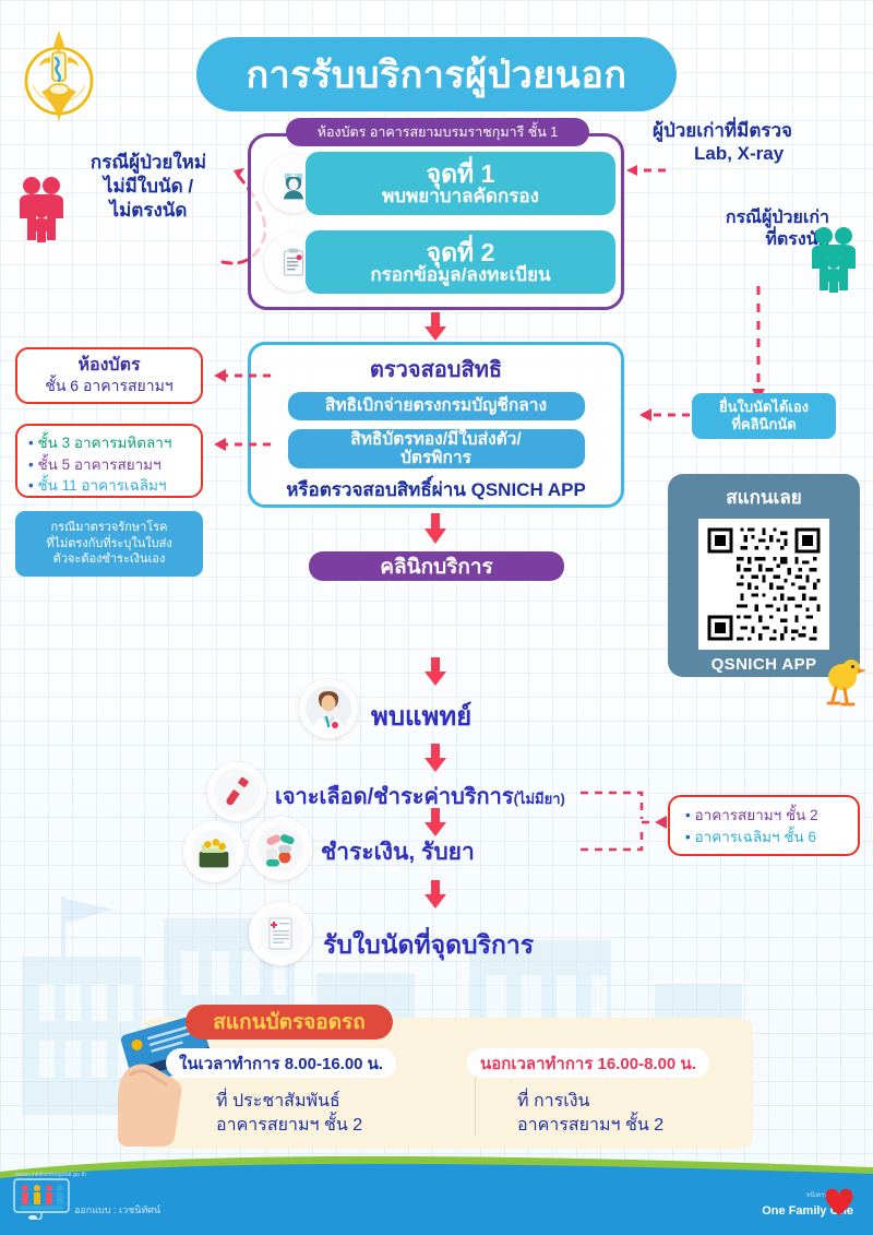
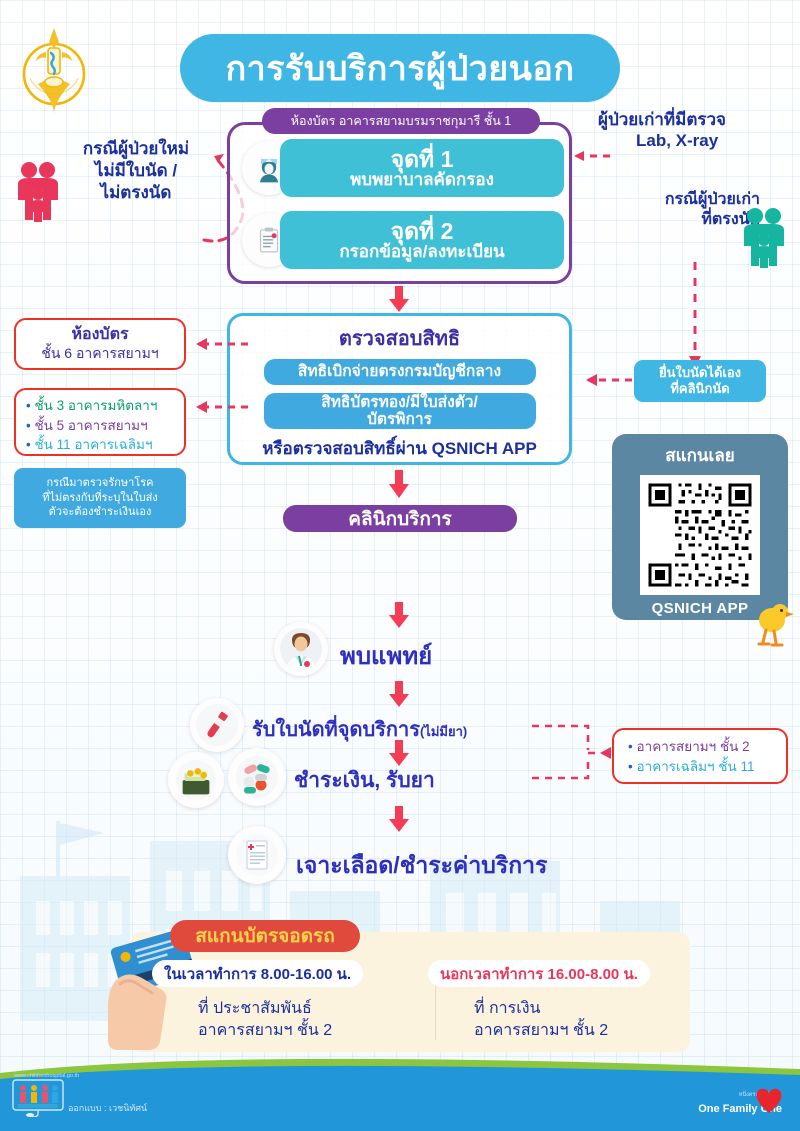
  การรับบริการผู้ป่วยนอก
  กรณีผู้ป่วยใหม่
  ไม่มีใบนัด /
  ไม่ตรงนัด
  ผู้ป่วยเก่าที่มีตรวจ
  Lab, X-ray
  กรณีผู้ป่วยเก่า
  ที่ตรงนั
  จุดที่ 1
  พบพยาบาลคัดกรอง
  จุดที่ 2
  กรอกข้อมูล/ลงทะเบียน
  ห้องบัตร อาคารสยามบรมราชกุมารี ชั้น 1
  ตรวจสอบสิทธิ
  สิทธิเบิกจ่ายตรงกรมบัญชีกลาง
  สิทธิบัตรทอง/มีใบส่งตัว/
  บัตรพิการ
  หรือตรวจสอบสิทธิ์ผ่าน QSNICH APP
  ห้องบัตร
  ชั้น 6 อาคารสยามฯ
  • ชั้น 3 อาคารมหิตลาฯ
  • ชั้น 5 อาคารสยามฯ
  • ชั้น 11 อาคารเฉลิมฯ
  กรณีมาตรวจรักษาโรค
  ที่ไม่ตรงกับที่ระบุในใบส่ง
  ตัวจะต้องชำระเงินเอง
  ยื่นใบนัดได้เอง
  ที่คลินิกนัด
  สแกนเลย
  QSNICH APP
  คลินิกบริการ
  พบแพทย์
- เจาะเลือด/ชำระค่าบริการ(ไม่มียา)
+ รับใบนัดที่จุดบริการ(ไม่มียา)
  • อาคารสยามฯ ชั้น 2
- • อาคารเฉลิมฯ ชั้น 6
+ • อาคารเฉลิมฯ ชั้น 11
  ชำระเงิน, รับยา
- รับใบนัดที่จุดบริการ
+ เจาะเลือด/ชำระค่าบริการ
  สแกนบัตรจอดรถ
  ในเวลาทำการ 8.00-16.00 น.
  ที่ ประชาสัมพันธ์
  อาคารสยามฯ ชั้น 2
  นอกเวลาทำการ 16.00-8.00 น.
  ที่ การเงิน
  อาคารสยามฯ ชั้น 2
  ออกแบบ : เวชนิทัศน์
  One Familye
